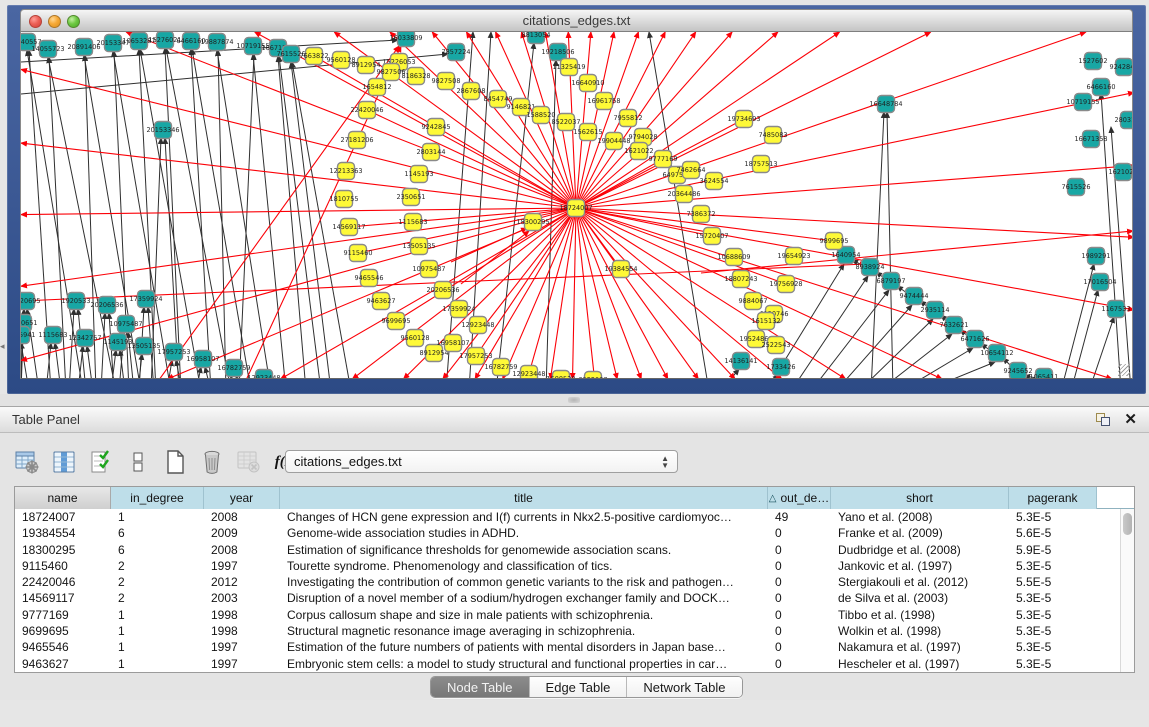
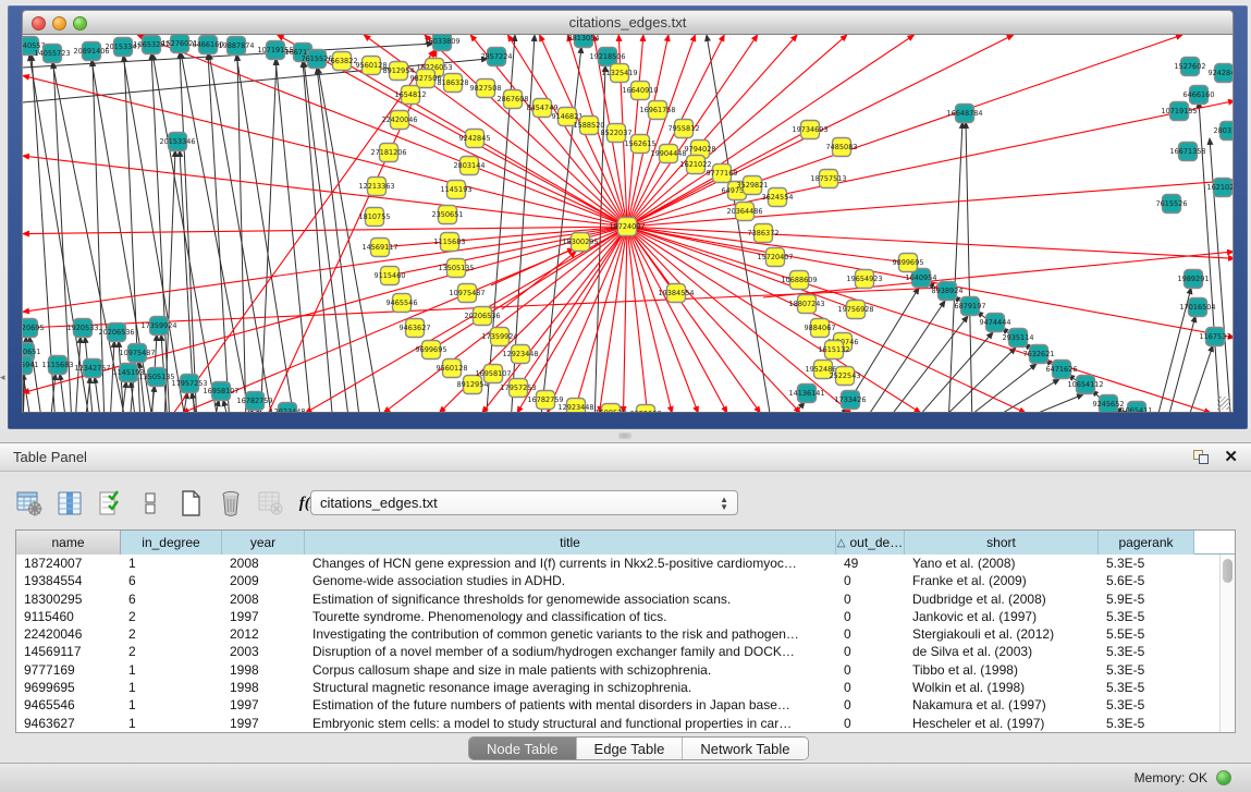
  citations_edges.txt
  18724007
  40557
  14055723
  20891406
  20153347
  10653287
  15276021
  6466160
  19887874
  10719155
  7615526
  20153346
  16033809
  7857224
  8813054
  19218506
  16648784
  20695
  1920533
  1115683
  12342757
  20206536
  17359924
  10975487
  1145193
  13505135
  17957253
  16958107
  16782759
  1640954
  8938924
  6879197
  9474444
  2935114
  7632621
  6471626
  10654112
  9245652
  1065411
  14136141
  1733426
  1989291
  17016504
  1167533
  1527602
  6466160
  10719155
  16671358
  7615526
  92428
  162102
  15226053
  9827506
  8186328
  9827508
  2867608
  8454749
  914682
  1588520
  8522037
  1562615
  11325419
  16640910
  16961758
  7955812
  19904448
  9794028
  1621022
  9777169
  64975
- 7462664
+ 3529821
  3624554
  20364486
  7386372
  7663822
  9560128
  8912954
  1654812
  22420046
  27181206
  12213363
  1810755
  14569117
  9115460
  9465546
  9463627
  9699695
  9560128
  8912954
  9242845
  2803144
  1145193
  2350651
  1115683
  13505135
  10975487
  20206536
  17359924
  12923448
  18300295
  19384554
  15720407
  10688609
  18807243
  19756928
  9884067
  1615132
  1952486
  2522543
  19654923
  9899695
  19734693
  7485083
  18757513
  16958107
  17957253
  16782759
  12923448
  ◂
  Table Panel
  ✕
  citations_edges.txt
  ▲
  ▼
  name
  in_degree
  year
  title
  △
  out_de…
  short
  pagerank
  18724007
  1
  2008
  Changes of HCN gene expression and I(f) currents in Nkx2.5-positive cardiomyoc…
  49
  Yano et al. (2008)
  5.3E-5
  19384554
  6
  2009
  Genome-wide association studies in ADHD.
  0
  Franke et al. (2009)
  5.6E-5
  18300295
  6
  2008
  Estimation of significance thresholds for genomewide association scans.
  0
  Dudbridge et al. (2008)
  5.9E-5
  9115460
  2
  1997
  Tourette syndrome. Phenomenology and classification of tics.
  0
  Jankovic et al. (1997)
  5.3E-5
  22420046
  2
  2012
  Investigating the contribution of common genetic variants to the risk and pathogen…
  0
  Stergiakouli et al. (2012)
  5.5E-5
  14569117
  2
  2003
  Disruption of a novel member of a sodium/hydrogen exchanger family and DOCK…
  0
  de Silva et al. (2003)
  5.3E-5
  9777169
  1
  1998
  Corpus callosum shape and size in male patients with schizophrenia.
  0
  Tibbo et al. (1998)
  5.3E-5
  9699695
  1
  1998
  Structural magnetic resonance image averaging in schizophrenia.
  0
  Wolkin et al. (1998)
  5.3E-5
  9465546
  1
  1997
  Estimation of the future numbers of patients with mental disorders in Japan base…
  0
  Nakamura et al. (1997)
  5.3E-5
  9463627
  1
  1997
  Embryonic stem cells: a model to study structural and functional properties in car…
  0
  Hescheler et al. (1997)
  5.3E-5
  Node Table
  Edge Table
  Network Table
+ Memory: OK
